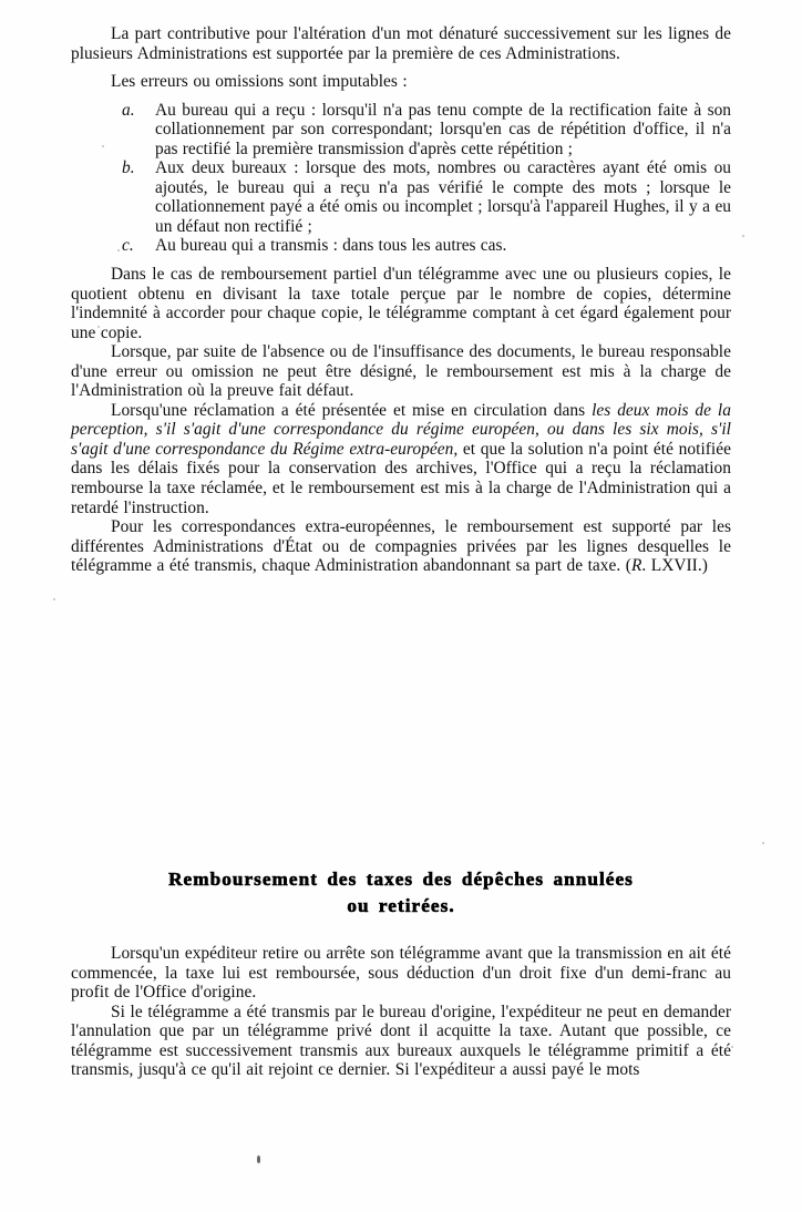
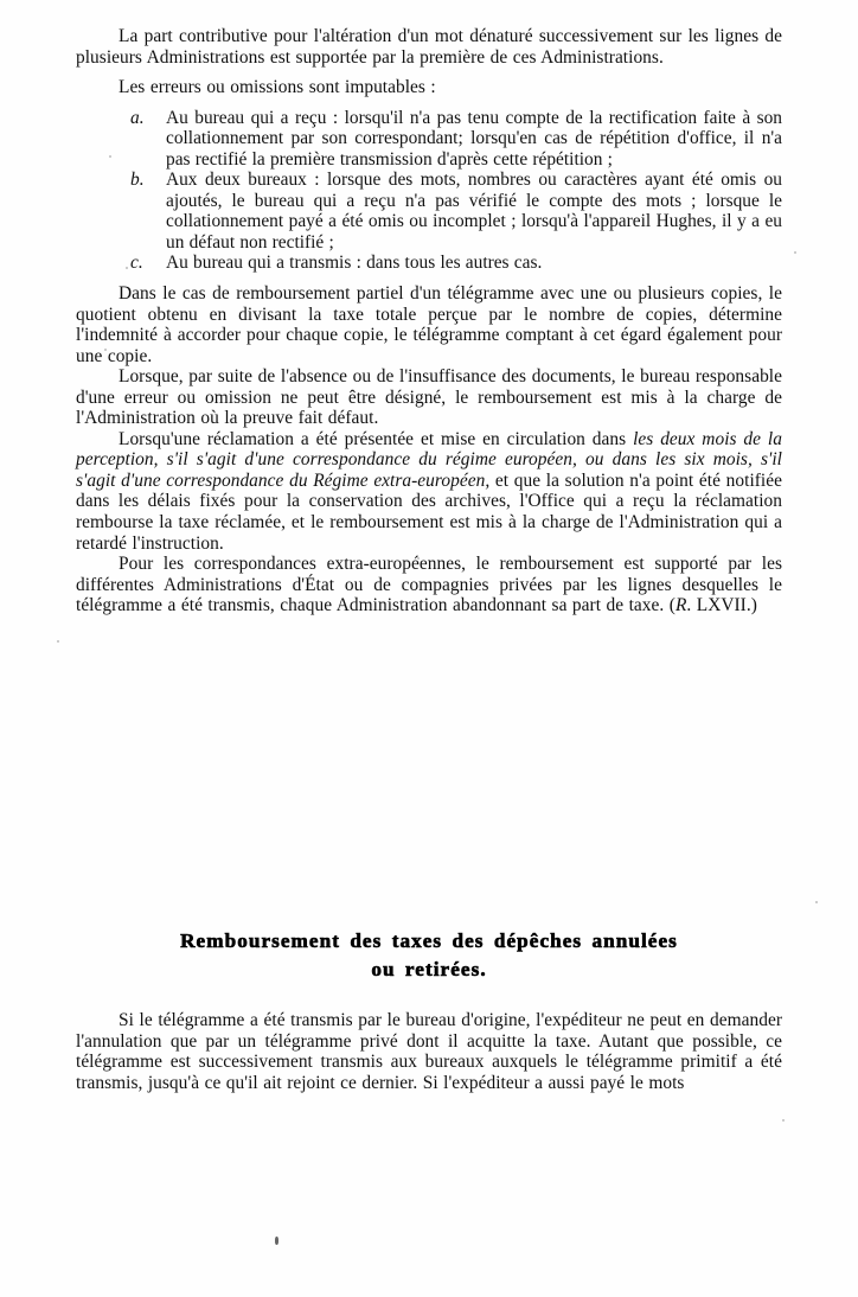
  La part contributive pour l'altération d'un mot dénaturé successivement sur les lignes de plusieurs Administrations est supportée par la première de ces Administrations.
  Les erreurs ou omissions sont imputables :
  a.
  Au bureau qui a reçu : lorsqu'il n'a pas tenu compte de la rectification faite à son collationnement par son correspondant; lorsqu'en cas de répétition d'office, il n'a pas rectifié la première transmission d'après cette répétition ;
  b.
  Aux deux bureaux : lorsque des mots, nombres ou caractères ayant été omis ou ajoutés, le bureau qui a reçu n'a pas vérifié le compte des mots ; lorsque le collationnement payé a été omis ou incomplet ; lorsqu'à l'appareil Hughes, il y a eu un défaut non rectifié ;
  c.
  Au bureau qui a transmis : dans tous les autres cas.
  Dans le cas de remboursement partiel d'un télégramme avec une ou plusieurs copies, le quotient obtenu en divisant la taxe totale perçue par le nombre de copies, détermine l'indemnité à accorder pour chaque copie, le télégramme comptant à cet égard également pour une copie.
  Lorsque, par suite de l'absence ou de l'insuffisance des documents, le bureau responsable d'une erreur ou omission ne peut être désigné, le remboursement est mis à la charge de l'Administration où la preuve fait défaut.
  Lorsqu'une réclamation a été présentée et mise en circulation dans les deux mois de la perception, s'il s'agit d'une correspondance du régime européen, ou dans les six mois, s'il s'agit d'une correspondance du Régime extra-européen, et que la solution n'a point été notifiée dans les délais fixés pour la conservation des archives, l'Office qui a reçu la réclamation rembourse la taxe réclamée, et le remboursement est mis à la charge de l'Administration qui a retardé l'instruction.
  Pour les correspondances extra-européennes, le remboursement est supporté par les différentes Administrations d'État ou de compagnies privées par les lignes desquelles le télégramme a été transmis, chaque Administration abandonnant sa part de taxe. (R. LXVII.)
  Remboursement des taxes des dépêches annulées
  ou retirées.
- Lorsqu'un expéditeur retire ou arrête son télégramme avant que la transmission en ait été commencée, la taxe lui est remboursée, sous déduction d'un droit fixe d'un demi-franc au profit de l'Office d'origine.
  Si le télégramme a été transmis par le bureau d'origine, l'expéditeur ne peut en demander l'annulation que par un télégramme privé dont il acquitte la taxe. Autant que possible, ce télégramme est successivement transmis aux bureaux auxquels le télégramme primitif a été transmis, jusqu'à ce qu'il ait rejoint ce dernier. Si l'expéditeur a aussi payé le mots
